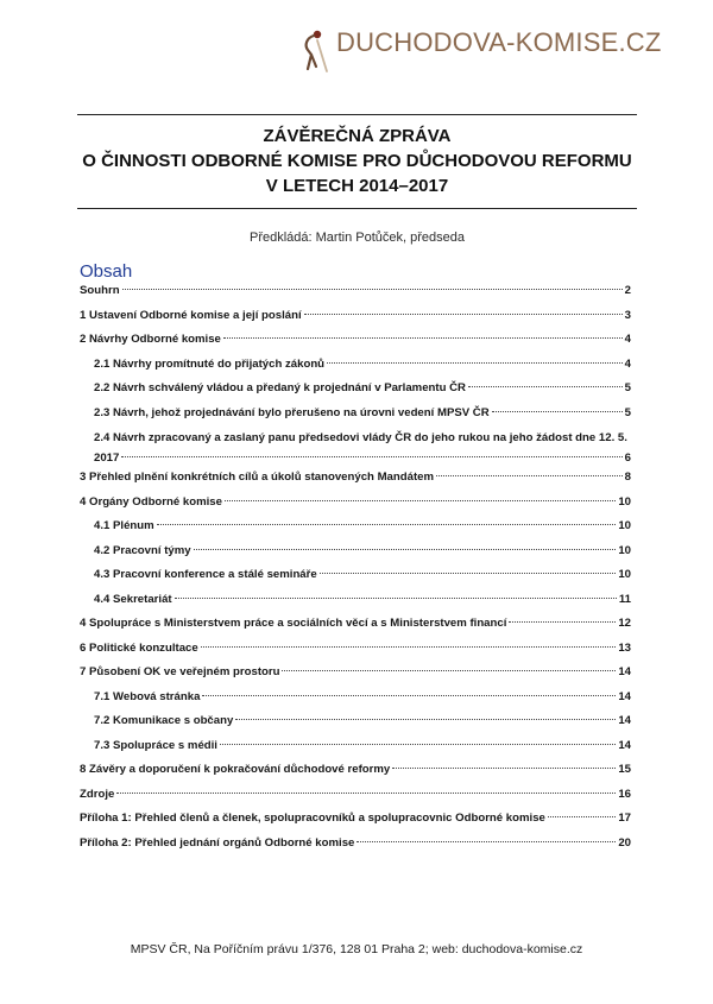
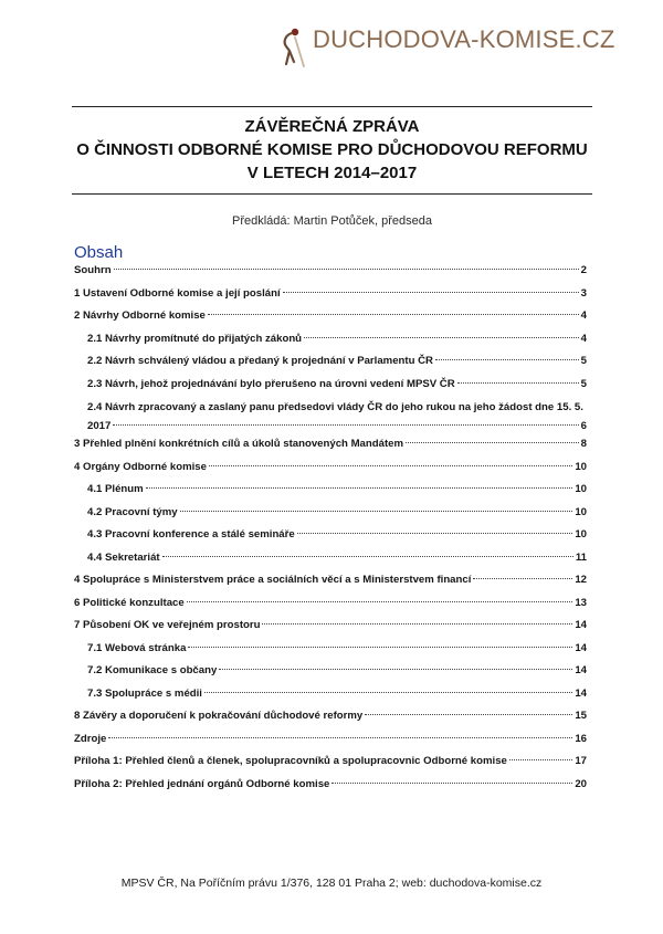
  DUCHODOVA-KOMISE.CZ
  ZÁVĚREČNÁ ZPRÁVA
  O ČINNOSTI ODBORNÉ KOMISE PRO DŮCHODOVOU REFORMU
  V LETECH 2014–2017
  Předkládá: Martin Potůček, předseda
  Obsah
  Souhrn
  2
  1 Ustavení Odborné komise a její poslání
  3
  2 Návrhy Odborné komise
  4
  2.1 Návrhy promítnuté do přijatých zákonů
  4
  2.2 Návrh schválený vládou a předaný k projednání v Parlamentu ČR
  5
  2.3 Návrh, jehož projednávání bylo přerušeno na úrovni vedení MPSV ČR
  5
- 2.4 Návrh zpracovaný a zaslaný panu předsedovi vlády ČR do jeho rukou na jeho žádost dne 12. 5.
+ 2.4 Návrh zpracovaný a zaslaný panu předsedovi vlády ČR do jeho rukou na jeho žádost dne 15. 5.
  2017
  6
  3 Přehled plnění konkrétních cílů a úkolů stanovených Mandátem
  8
  4 Orgány Odborné komise
  10
  4.1 Plénum
  10
  4.2 Pracovní týmy
  10
  4.3 Pracovní konference a stálé semináře
  10
  4.4 Sekretariát
  11
  4 Spolupráce s Ministerstvem práce a sociálních věcí a s Ministerstvem financí
  12
  6 Politické konzultace
  13
  7 Působení OK ve veřejném prostoru
  14
  7.1 Webová stránka
  14
  7.2 Komunikace s občany
  14
  7.3 Spolupráce s médii
  14
  8 Závěry a doporučení k pokračování důchodové reformy
  15
  Zdroje
  16
  Příloha 1: Přehled členů a členek, spolupracovníků a spolupracovnic Odborné komise
  17
  Příloha 2: Přehled jednání orgánů Odborné komise
  20
  MPSV ČR, Na Poříčním právu 1/376, 128 01 Praha 2; web: duchodova-komise.cz
